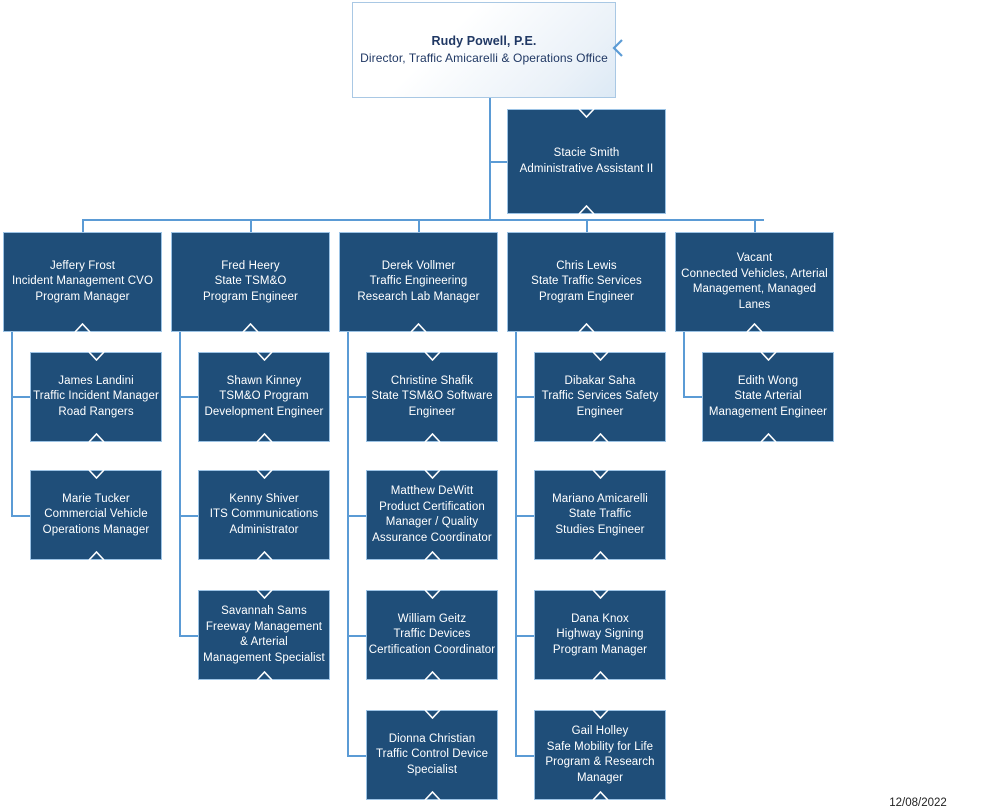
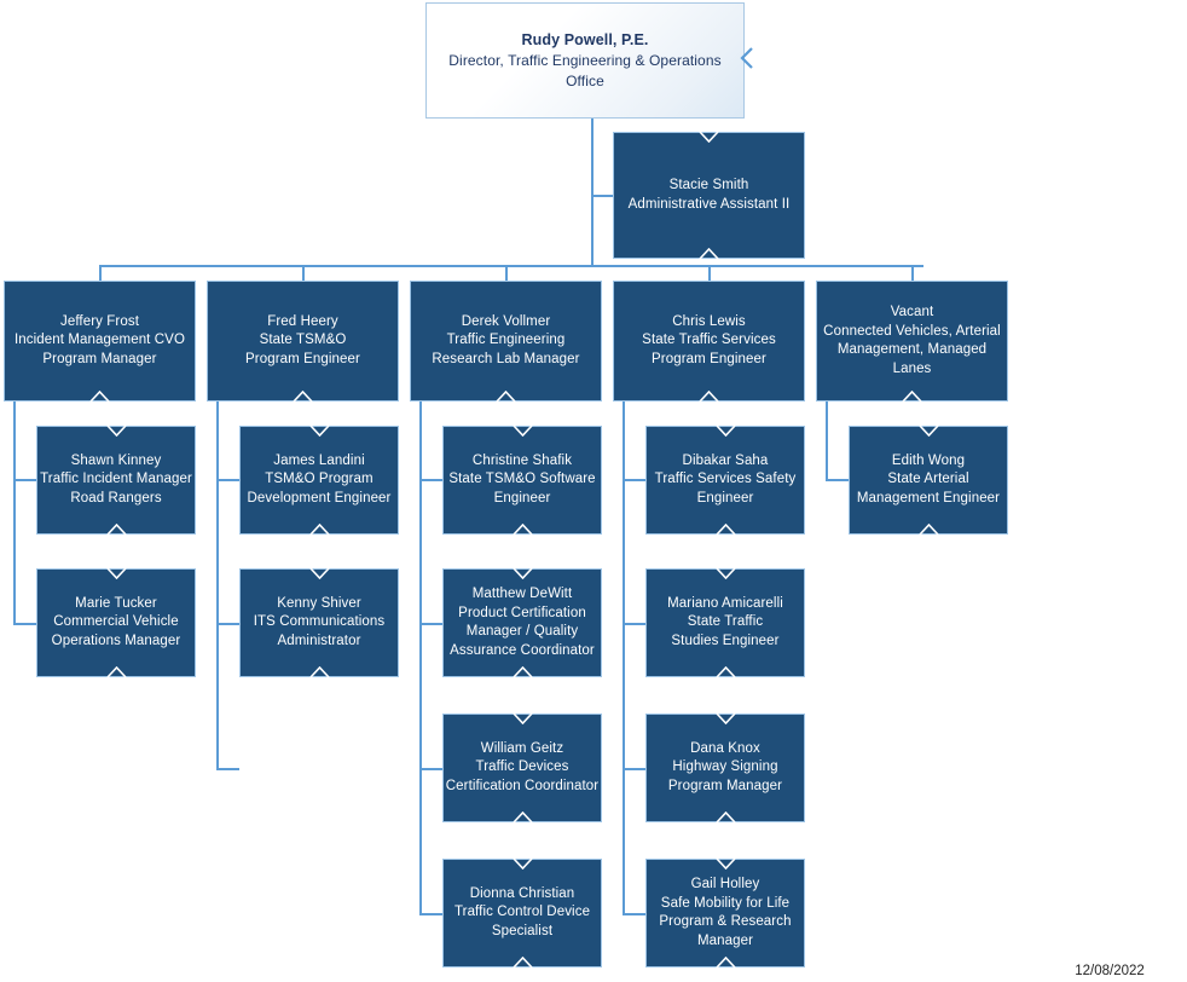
  Rudy Powell, P.E.
- Director, Traffic Amicarelli & Operations Office
+ Director, Traffic Engineering & Operations Office
  Stacie Smith
  Administrative Assistant II
  Jeffery Frost
  Incident Management CVO
  Program Manager
  Fred Heery
  State TSM&O
  Program Engineer
  Derek Vollmer
  Traffic Engineering
  Research Lab Manager
  Chris Lewis
  State Traffic Services
  Program Engineer
  Vacant
  Connected Vehicles, Arterial
  Management, Managed Lanes
- James Landini
+ Shawn Kinney
  Traffic Incident Manager
  Road Rangers
  Marie Tucker
  Commercial Vehicle
  Operations Manager
- Shawn Kinney
+ James Landini
  TSM&O Program
  Development Engineer
  Kenny Shiver
  ITS Communications
  Administrator
- Savannah Sams
- Freeway Management
- & Arterial
- Management Specialist
  Christine Shafik
  State TSM&O Software
  Engineer
  Matthew DeWitt
  Product Certification
  Manager / Quality
  Assurance Coordinator
  William Geitz
  Traffic Devices
  Certification Coordinator
  Dionna Christian
  Traffic Control Device
  Specialist
  Dibakar Saha
  Traffic Services Safety
  Engineer
  Mariano Amicarelli
  State Traffic
  Studies Engineer
  Dana Knox
  Highway Signing
  Program Manager
  Gail Holley
  Safe Mobility for Life
  Program & Research
  Manager
  Edith Wong
  State Arterial
  Management Engineer
  12/08/2022
